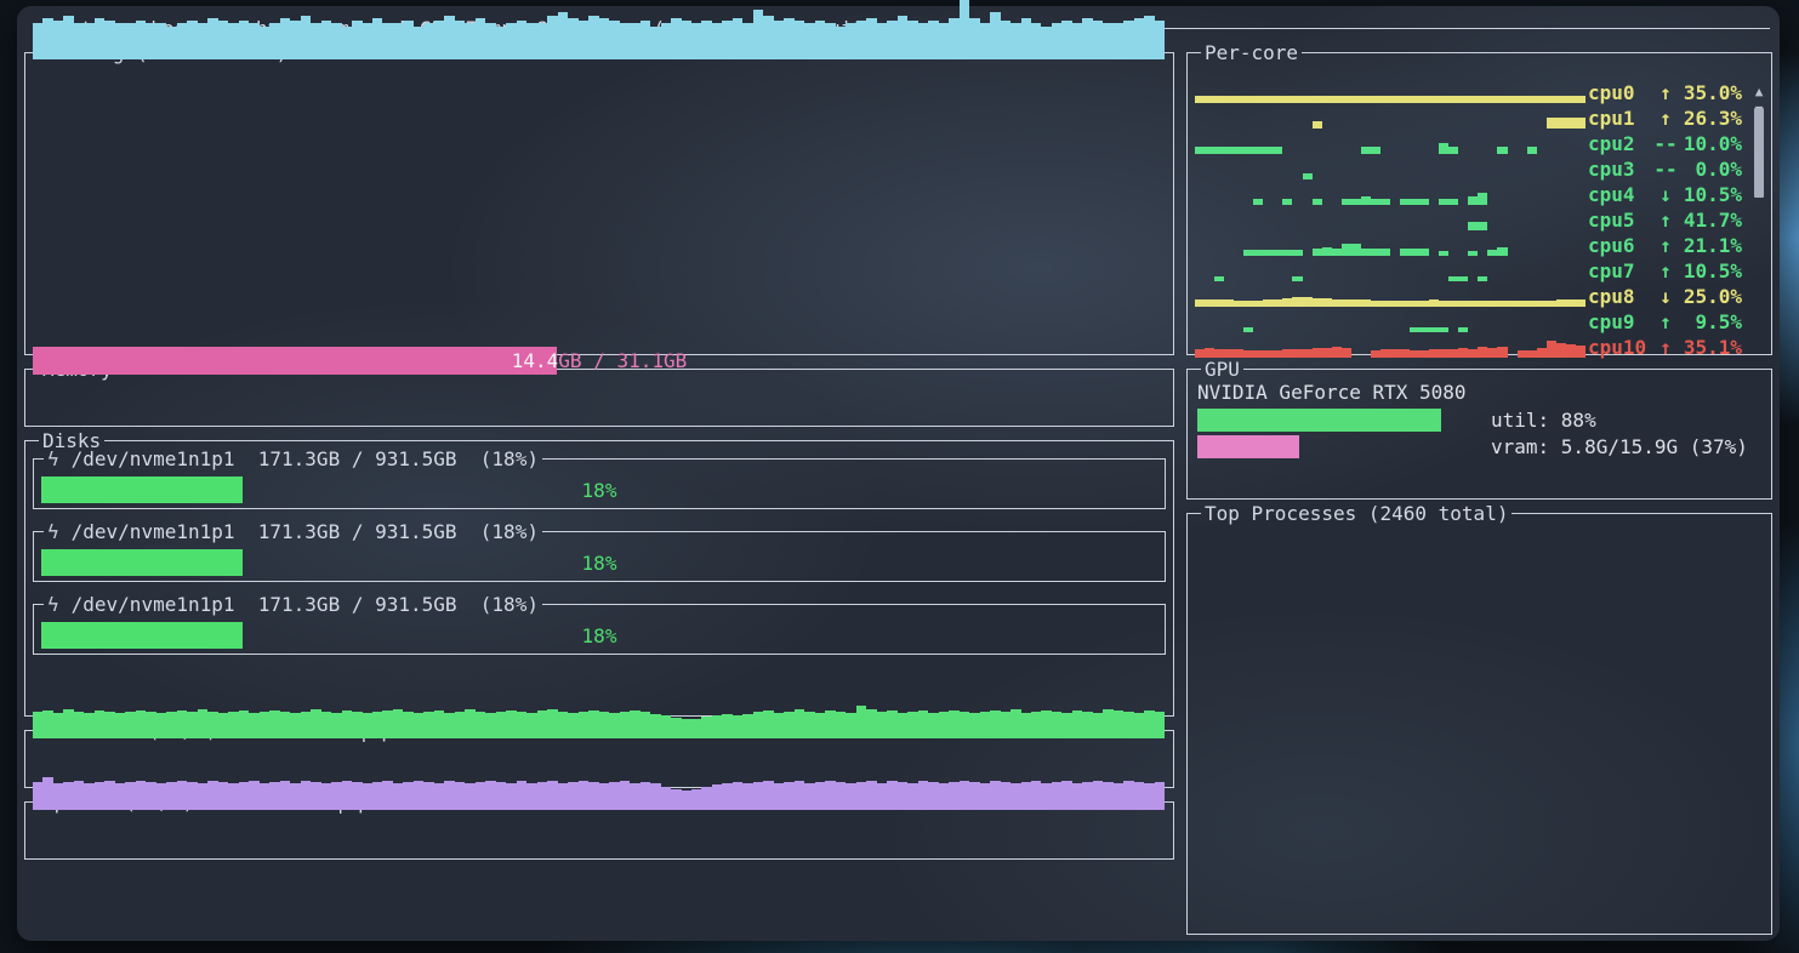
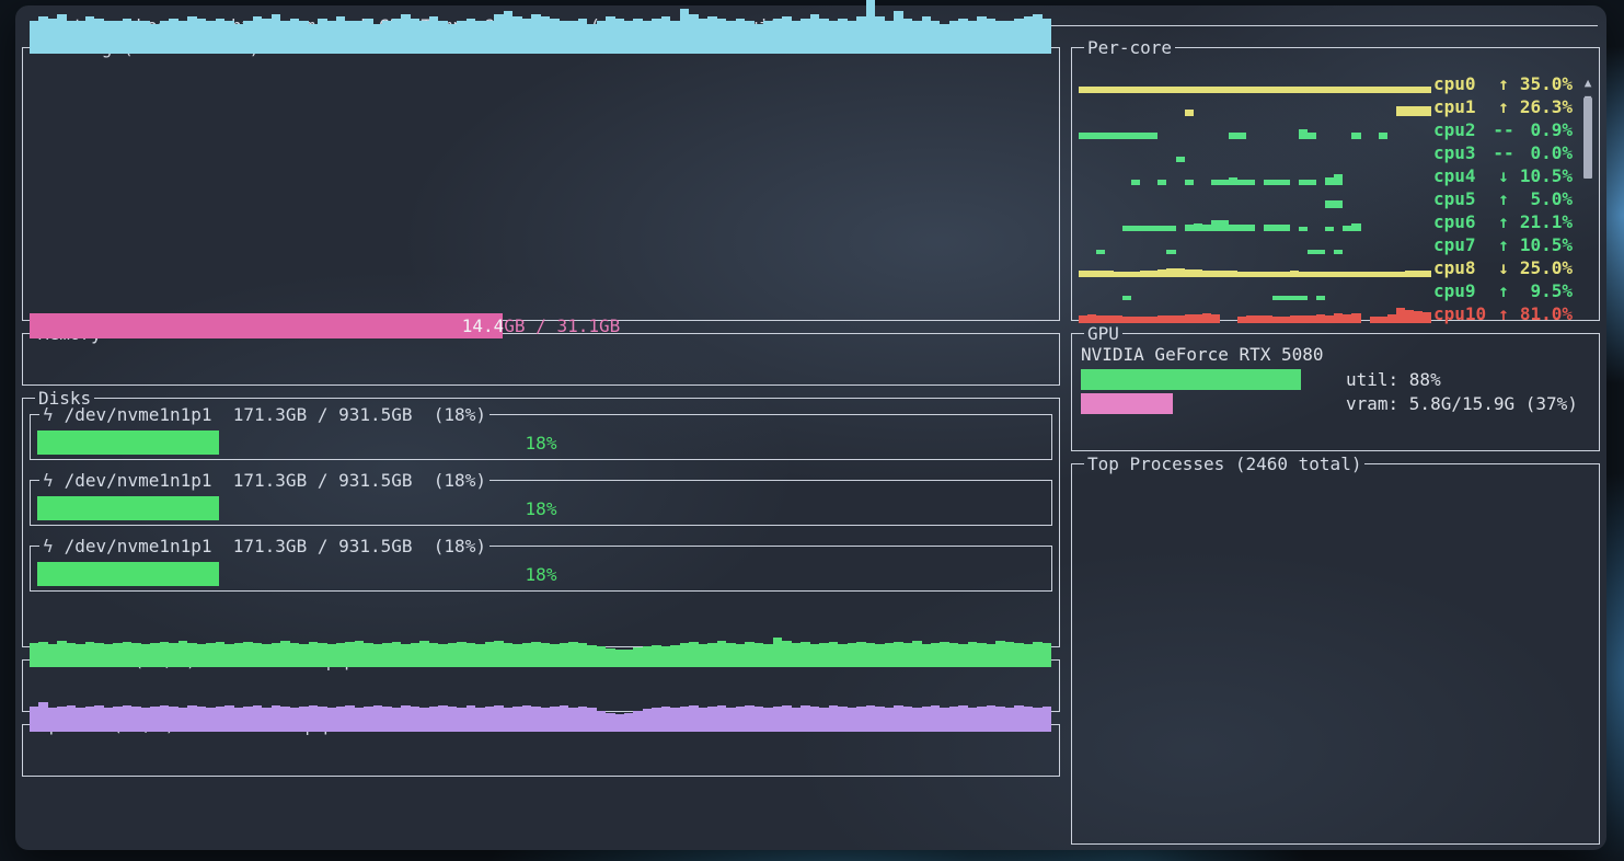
  Disks
  ϟ /dev/nvme1n1p1 171.3GB / 931.5GB (18%)
  18%
  ϟ /dev/nvme1n1p1 171.3GB / 931.5GB (18%)
  18%
  ϟ /dev/nvme1n1p1 171.3GB / 931.5GB (18%)
  18%
  Per-core
  cpu0
  ↑
  35.0%
  cpu1
  ↑
  26.3%
  cpu2
  --
- 10.0%
+ 0.9%
  cpu3
  --
  0.0%
  cpu4
  ↓
  10.5%
  cpu5
  ↑
- 41.7%
+ 5.0%
  cpu6
  ↑
  21.1%
  cpu7
  ↑
  10.5%
  cpu8
  ↓
  25.0%
  cpu9
  ↑
  9.5%
  cpu10
  ↑
- 35.1%
+ 81.0%
  ▲
  GPU
  NVIDIA GeForce RTX 5080
  util: 88%
  vram: 5.8G/15.9G (37%)
  Top Processes (2460 total)
